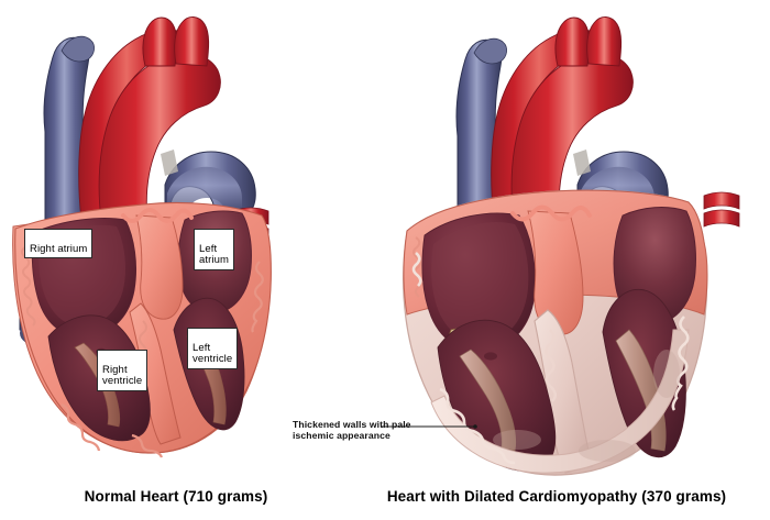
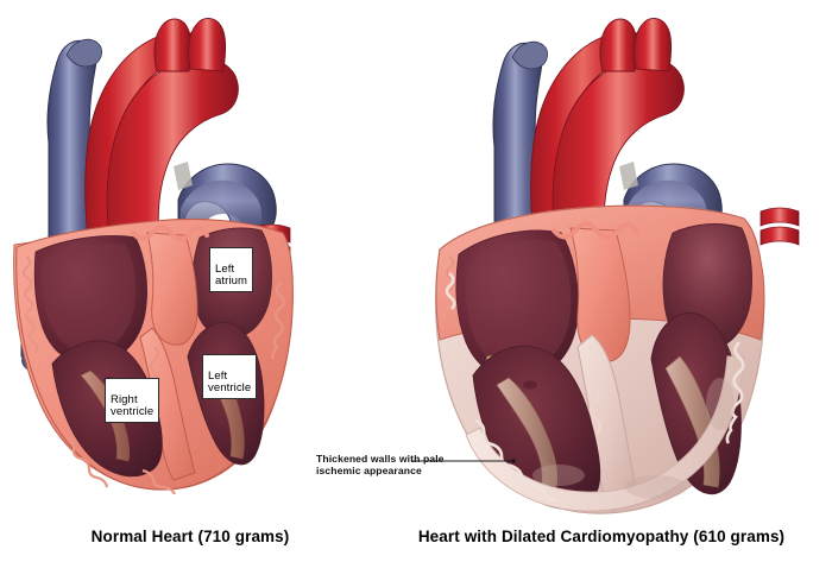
- Right atrium
  Left
  atrium
  Right
  ventricle
  Left
  ventricle
  Thickened walls with pale
  ischemic appearance
  Normal Heart (710 grams)
- Heart with Dilated Cardiomyopathy (370 grams)
+ Heart with Dilated Cardiomyopathy (610 grams)
